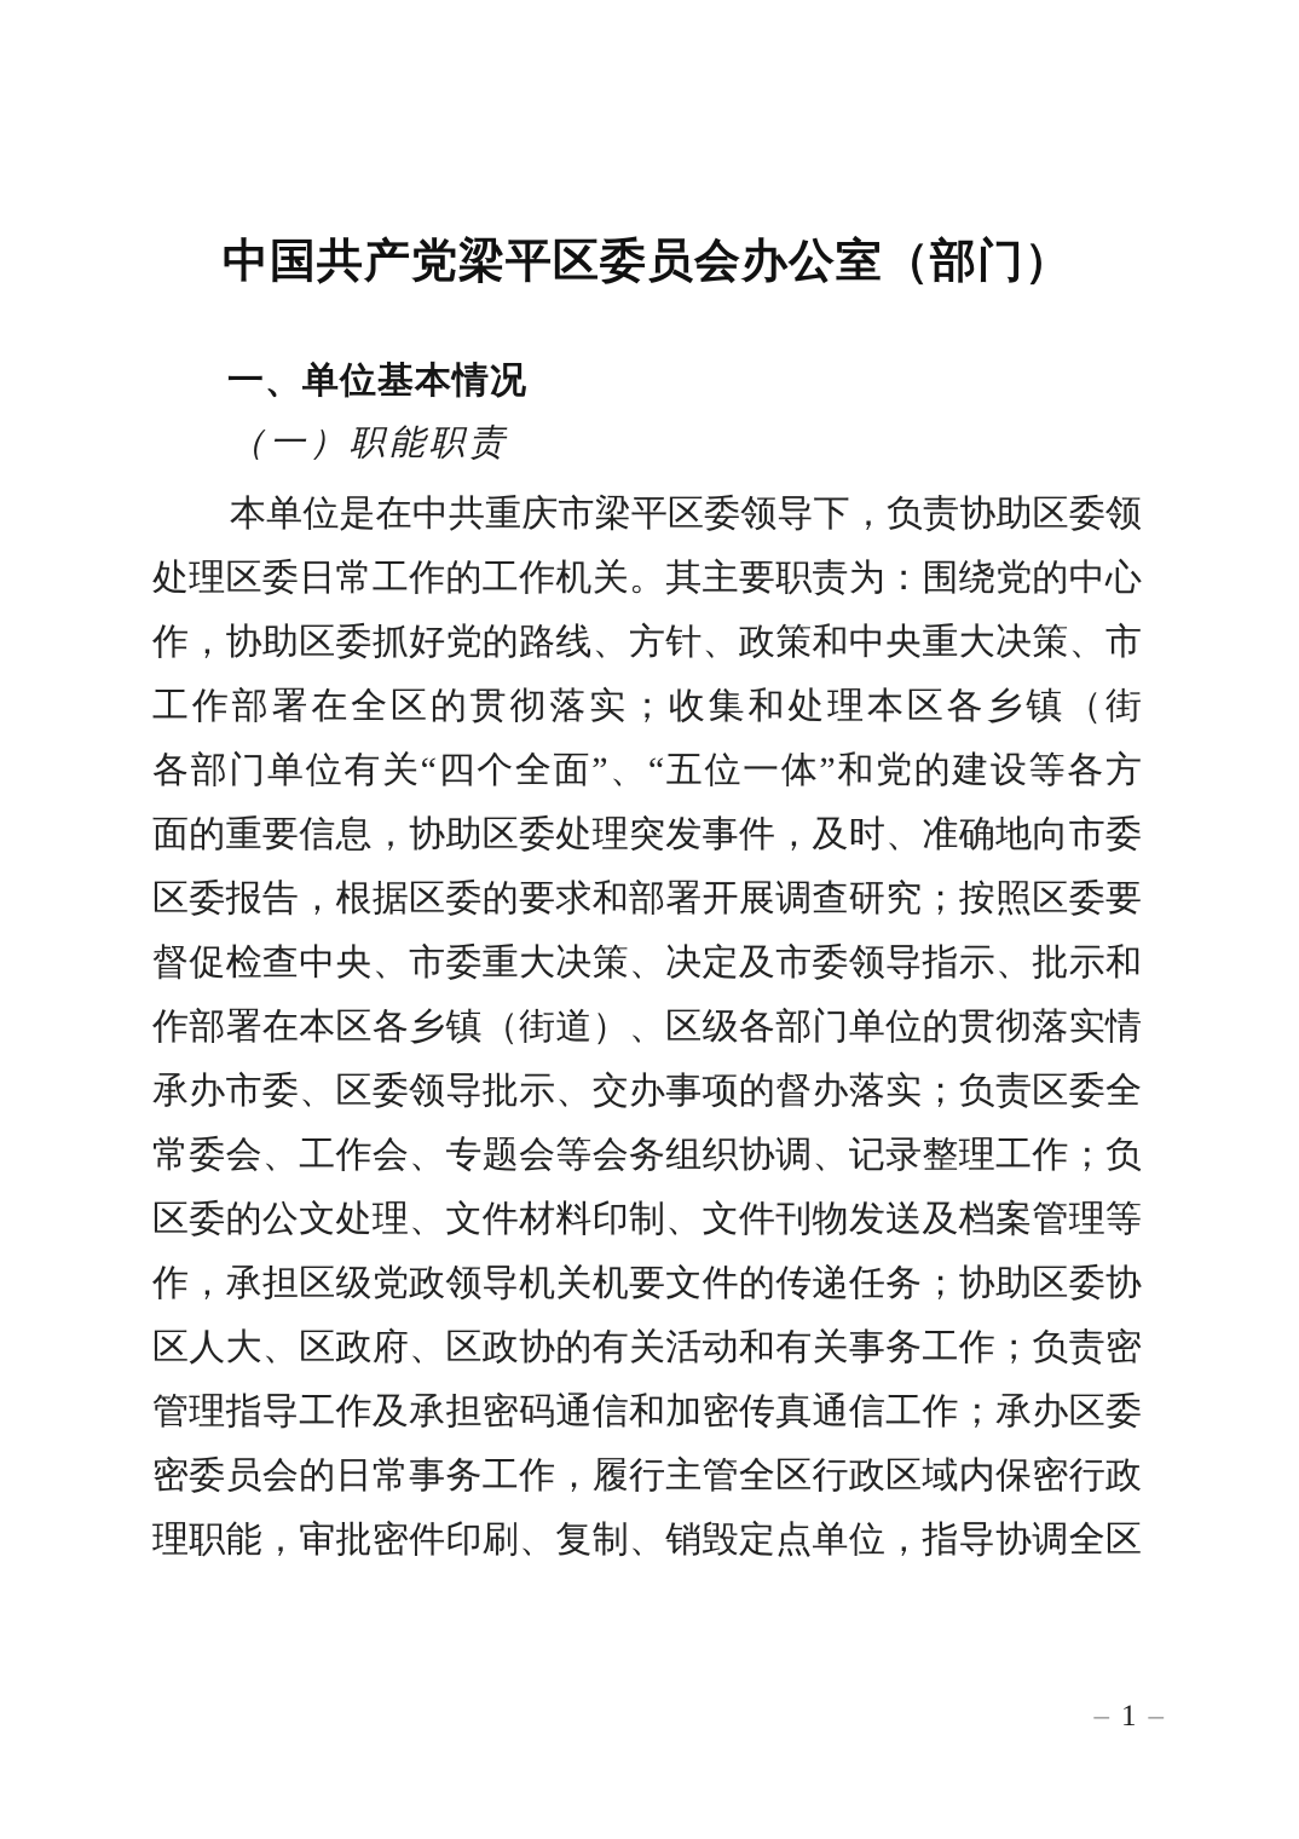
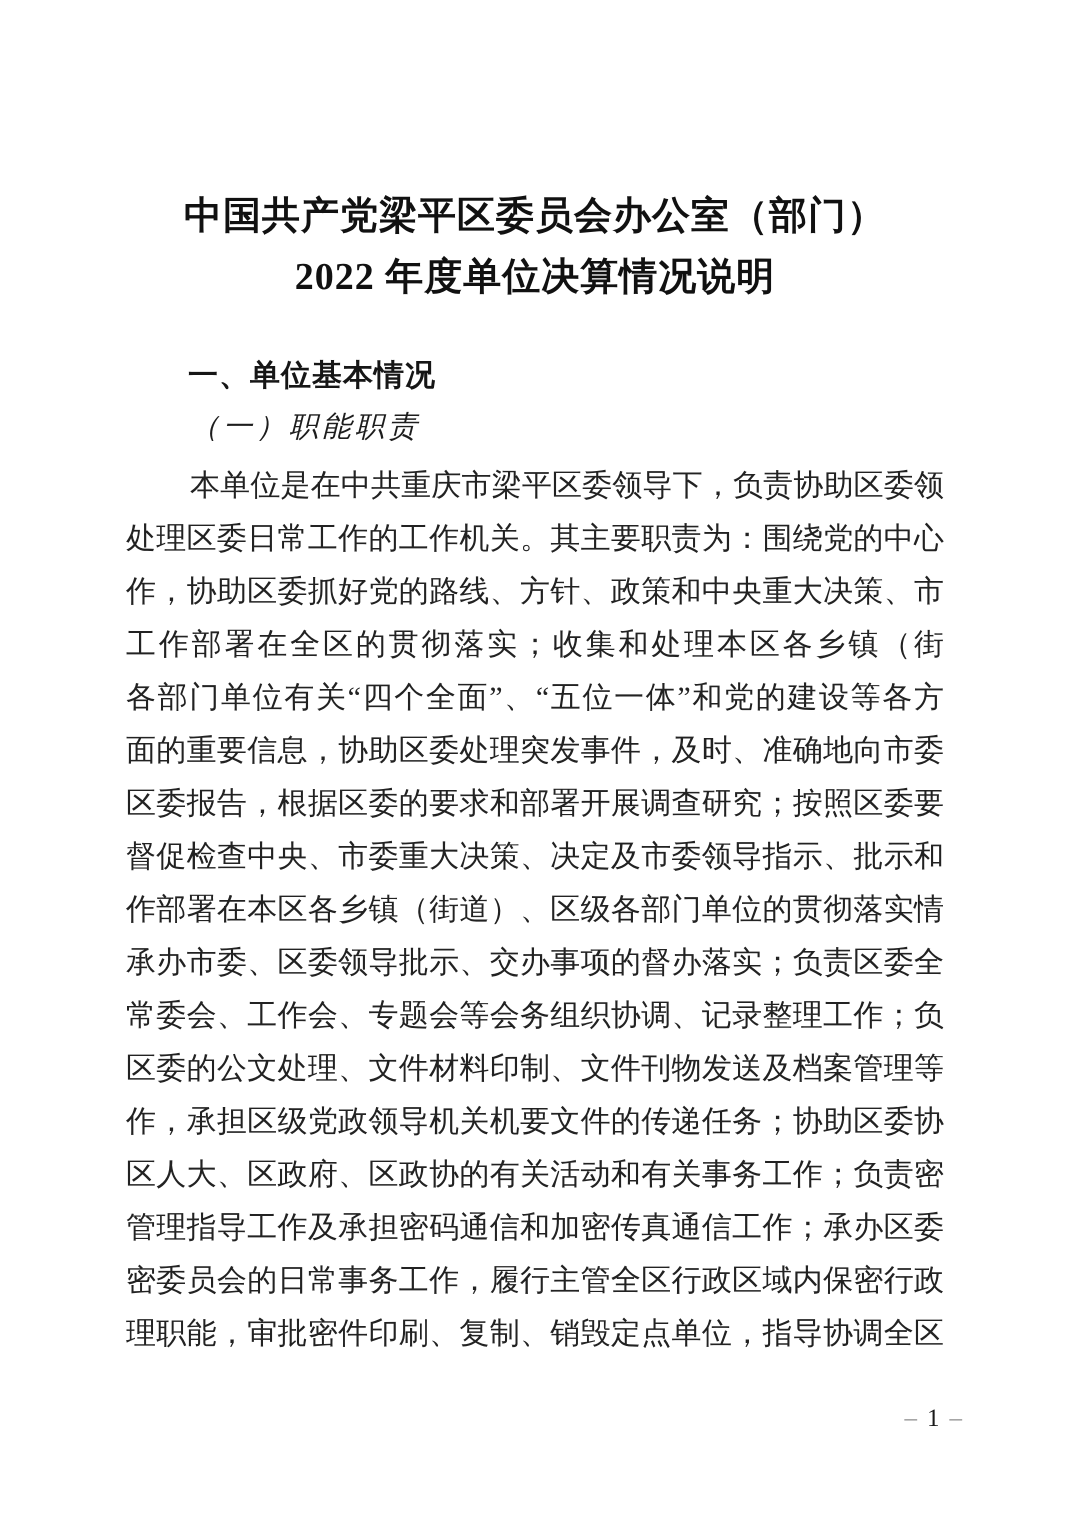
  中国共产党梁平区委员会办公室（部门）
+ 2022 年度单位决算情况说明
  一、单位基本情况
  （一）职能职责
  本单位是在中共重庆市梁平区委领导下，负责协助区委领
  处理区委日常工作的工作机关。其主要职责为：围绕党的中心
  作，协助区委抓好党的路线、方针、政策和中央重大决策、市
  工作部署在全区的贯彻落实；收集和处理本区各乡镇（街
  各部门单位有关“四个全面”、“五位一体”和党的建设等各方
  面的重要信息，协助区委处理突发事件，及时、准确地向市委
  区委报告，根据区委的要求和部署开展调查研究；按照区委要
  督促检查中央、市委重大决策、决定及市委领导指示、批示和
  作部署在本区各乡镇（街道）、区级各部门单位的贯彻落实情
  承办市委、区委领导批示、交办事项的督办落实；负责区委全
  常委会、工作会、专题会等会务组织协调、记录整理工作；负
  区委的公文处理、文件材料印制、文件刊物发送及档案管理等
  作，承担区级党政领导机关机要文件的传递任务；协助区委协
  区人大、区政府、区政协的有关活动和有关事务工作；负责密
  管理指导工作及承担密码通信和加密传真通信工作；承办区委
  密委员会的日常事务工作，履行主管全区行政区域内保密行政
  理职能，审批密件印刷、复制、销毁定点单位，指导协调全区
  – 1 –
